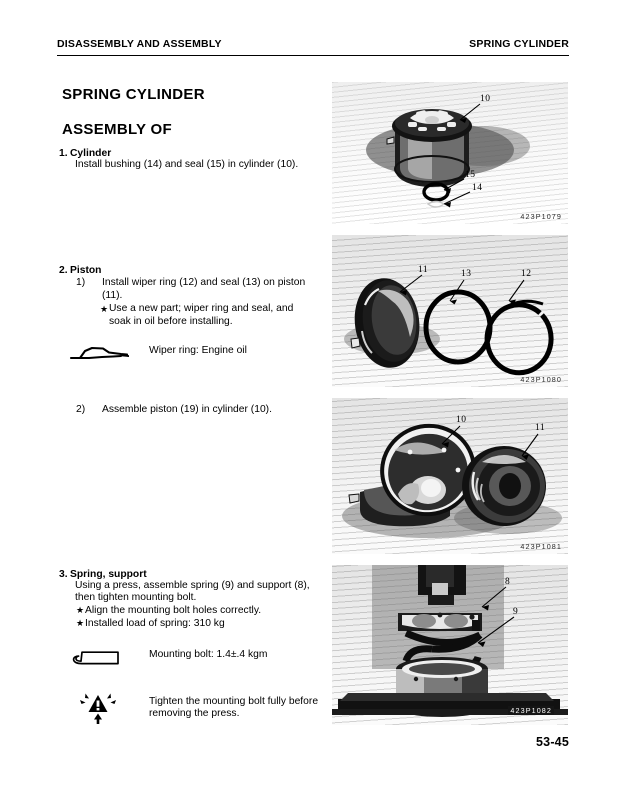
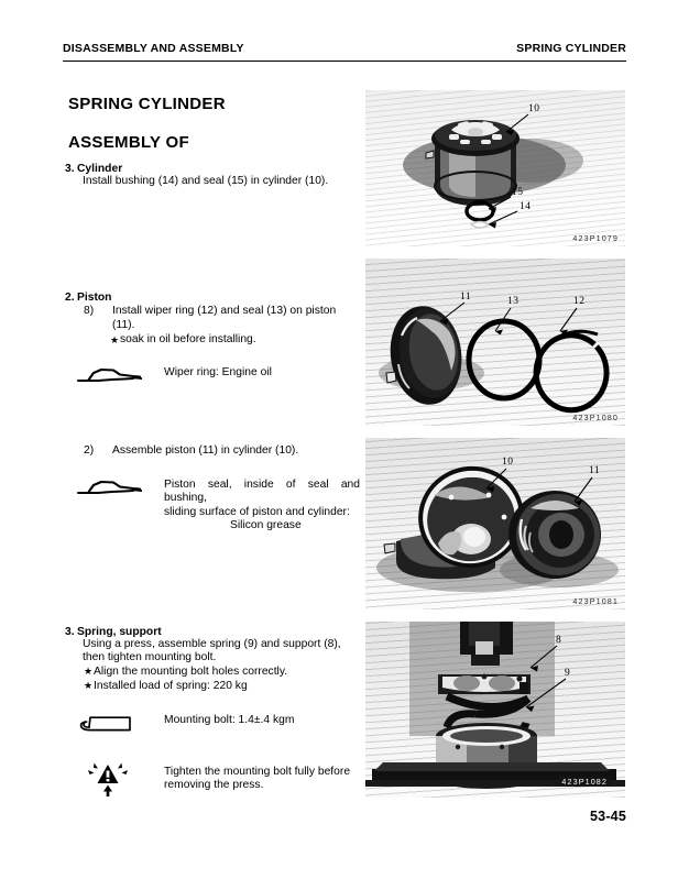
  DISASSEMBLY AND ASSEMBLY
  SPRING CYLINDER
  SPRING CYLINDER
  ASSEMBLY OF
- 1. Cylinder
+ 3. Cylinder
  Install bushing (14) and seal (15) in cylinder (10).
  2. Piston
- 1)
+ 8)
  Install wiper ring (12) and seal (13) on piston
  (11).
  ★
- Use a new part; wiper ring and seal, and
  soak in oil before installing.
  Wiper ring: Engine oil
  2)
- Assemble piston (19) in cylinder (10).
+ Assemble piston (11) in cylinder (10).
+ Piston seal, inside of seal and bushing,
+ sliding surface of piston and cylinder:
+ Silicon grease
  3. Spring, support
  Using a press, assemble spring (9) and support (8),
  then tighten mounting bolt.
  ★
  Align the mounting bolt holes correctly.
  ★
- Installed load of spring: 310 kg
+ Installed load of spring: 220 kg
  Mounting bolt: 1.4±.4 kgm
  Tighten the mounting bolt fully before
  removing the press.
  10
  15
  14
  423P1079
  11
  13
  12
  423P1080
  10
  11
  423P1081
  8
  9
  423P1082
  53-45
